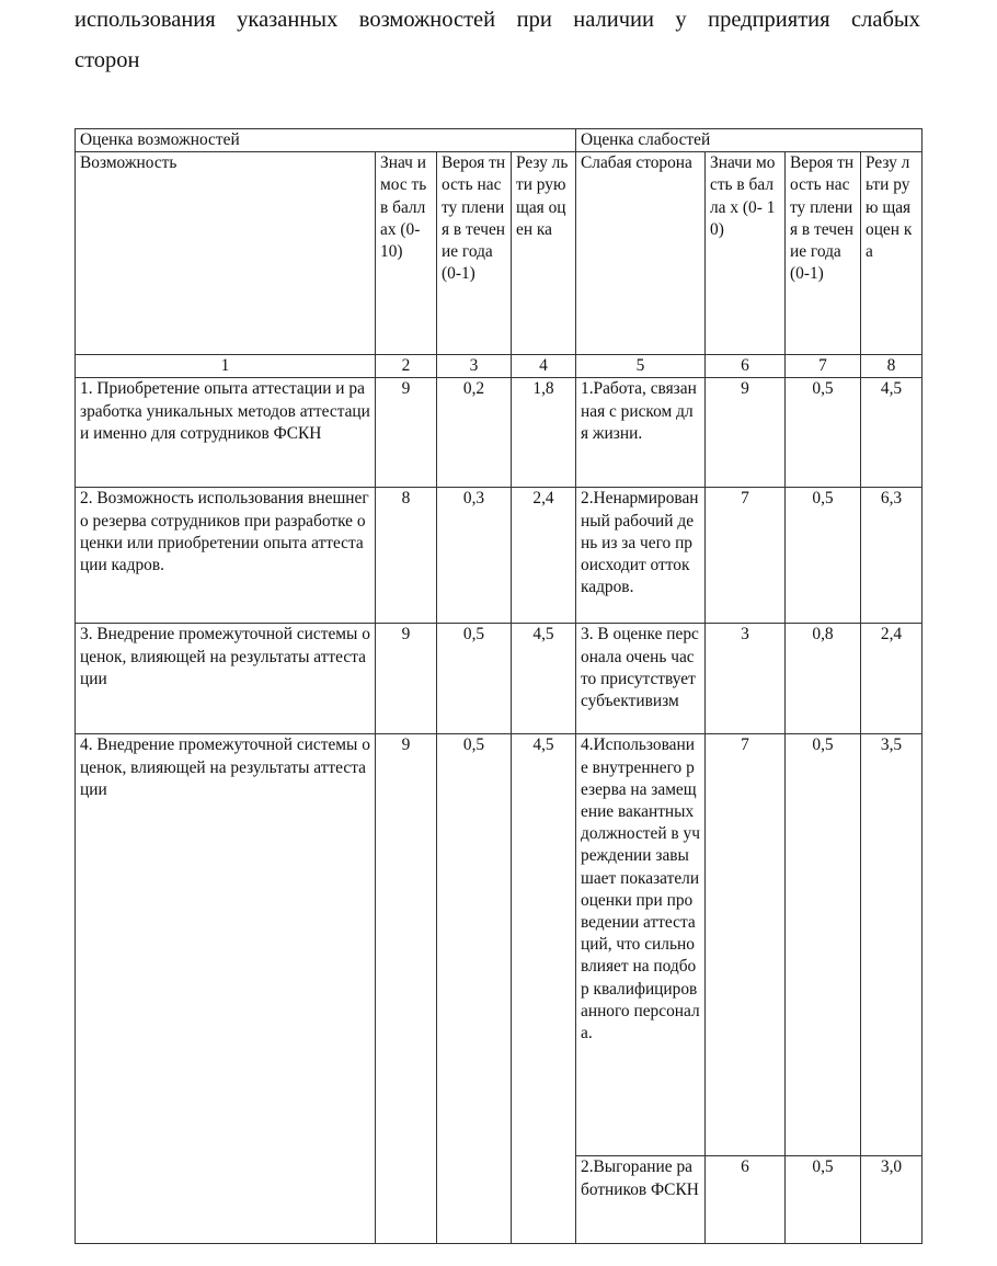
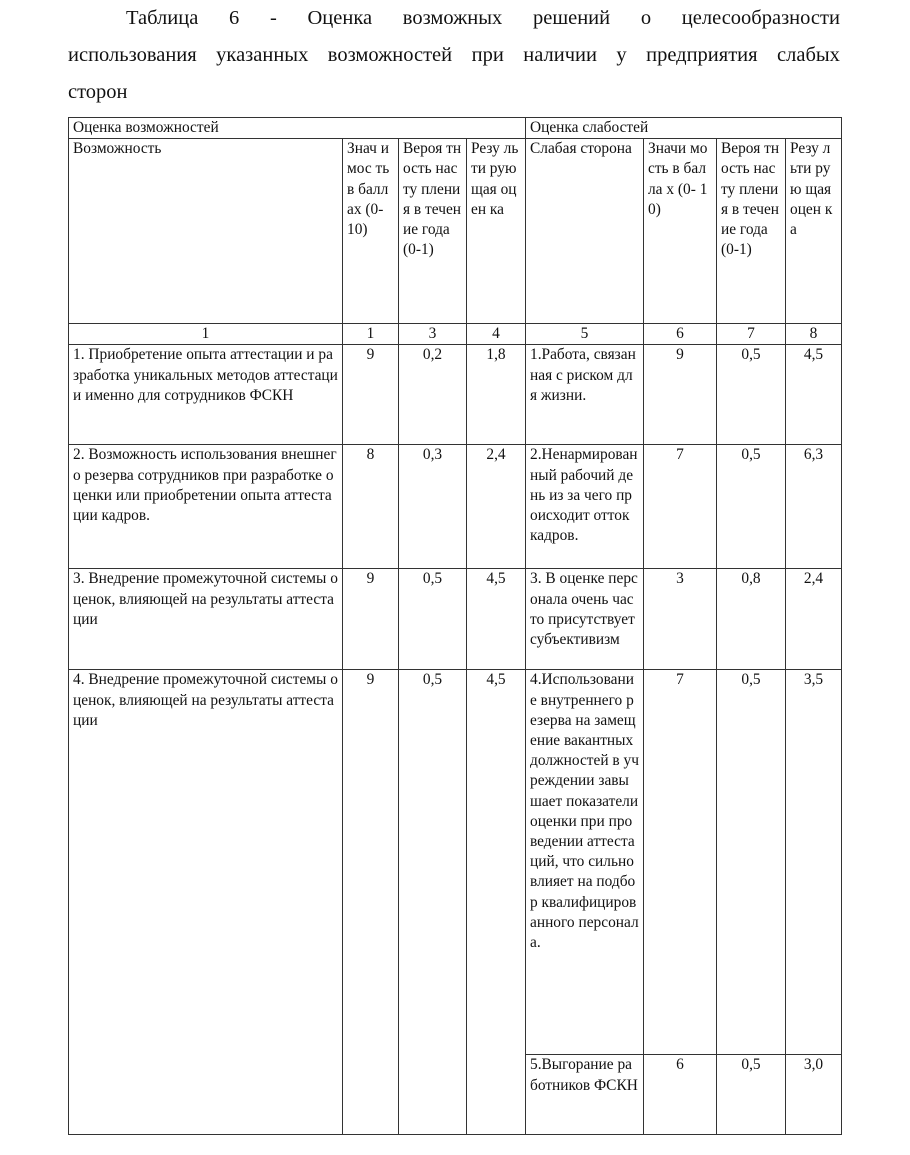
+ Таблица
+ 6
+ -
+ Оценка
+ возможных
+ решений
+ о
+ целесообразности
  использования
  указанных
  возможностей
  при
  наличии
  у
  предприятия
  слабых
  сторон
  Оценка возможностей	Оценка слабостей
  Возможность	Знач имос ть в балл ах (0- 10)	Вероя тность насту плени я в течен ие года (0-1)	Резу льти рую щая оцен ка	Слабая сторона	Значи мость в балла х (0- 10)	Вероя тность насту плени я в течен ие года (0-1)	Резу льти рую щая оцен ка
- 1	2	3	4	5	6	7	8
+ 1	1	3	4	5	6	7	8
  1. Приобретение опыта аттестации и разработка уникальных методов аттестации именно для сотрудников ФСКН	9	0,2	1,8	1.Работа, связанная с риском для жизни.	9	0,5	4,5
  2. Возможность использования внешнего резерва сотрудников при разработке оценки или приобретении опыта аттестации кадров.	8	0,3	2,4	2.Ненармированный рабочий день из за чего происходит отток кадров.	7	0,5	6,3
  3. Внедрение промежуточной системы оценок, влияющей на результаты аттестации	9	0,5	4,5	3. В оценке персонала очень часто присутствует субъективизм	3	0,8	2,4
  4. Внедрение промежуточной системы оценок, влияющей на результаты аттестации	9	0,5	4,5	4.Использование внутреннего резерва на замещение вакантных должностей в учреждении завышает показатели оценки при проведении аттестаций, что сильно влияет на подбор квалифицированного персонала.	7	0,5	3,5
- 2.Выгорание работников ФСКН	6	0,5	3,0
+ 5.Выгорание работников ФСКН	6	0,5	3,0
